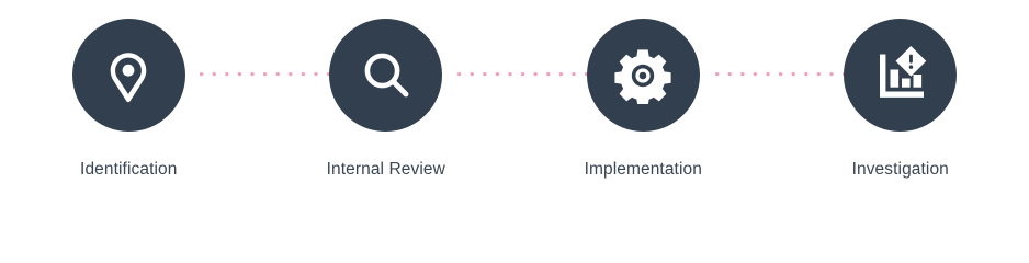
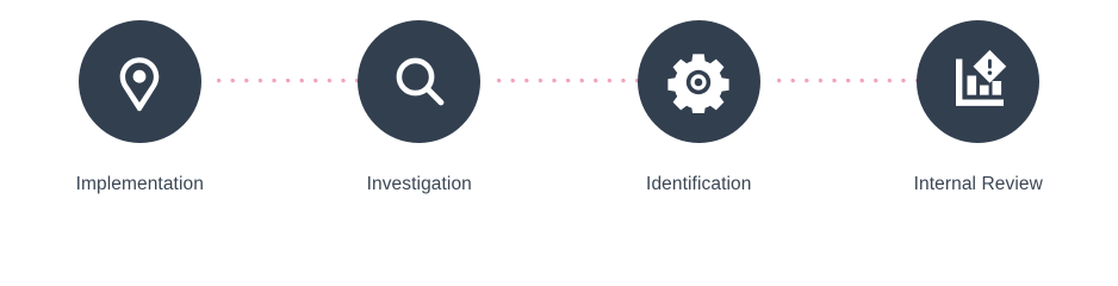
- Identification
+ Implementation
- Internal Review
+ Investigation
- Implementation
+ Identification
- Investigation
+ Internal Review
